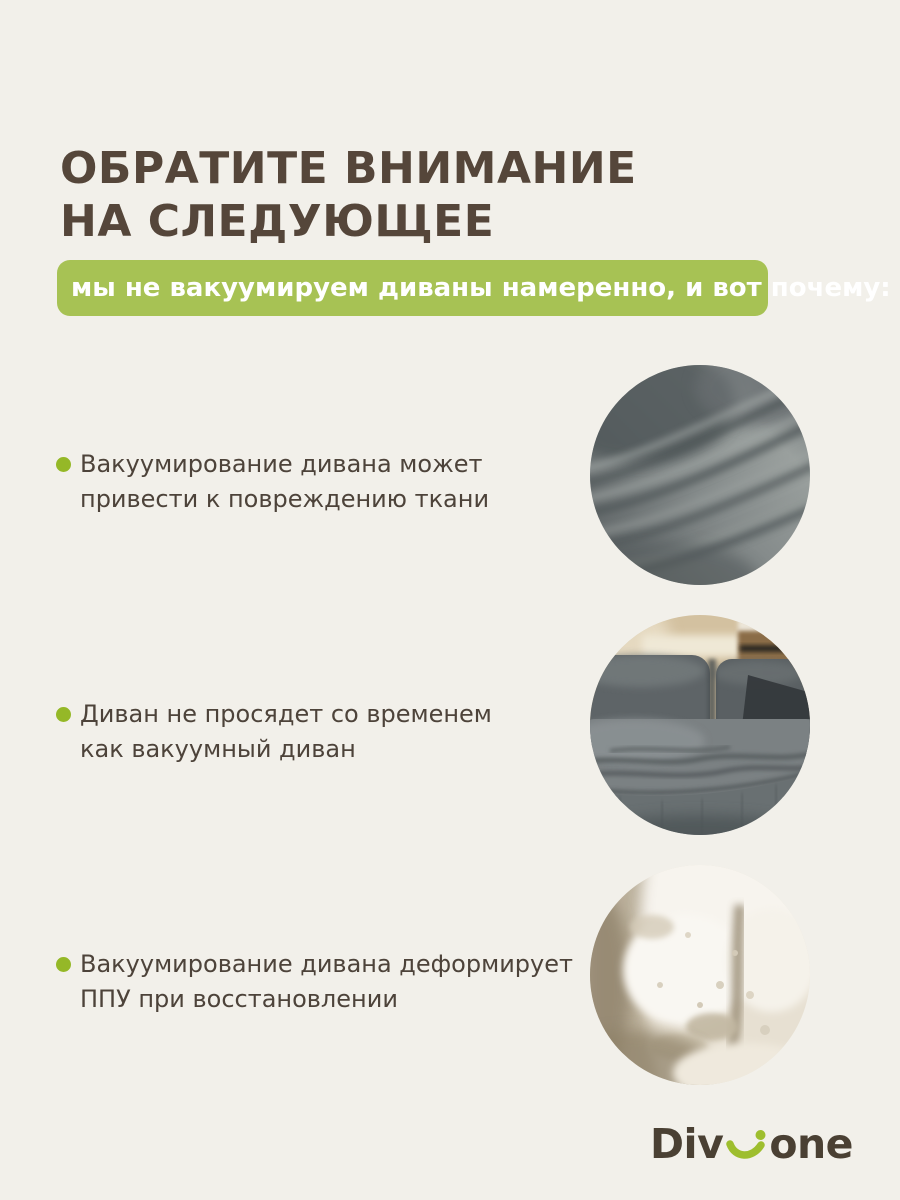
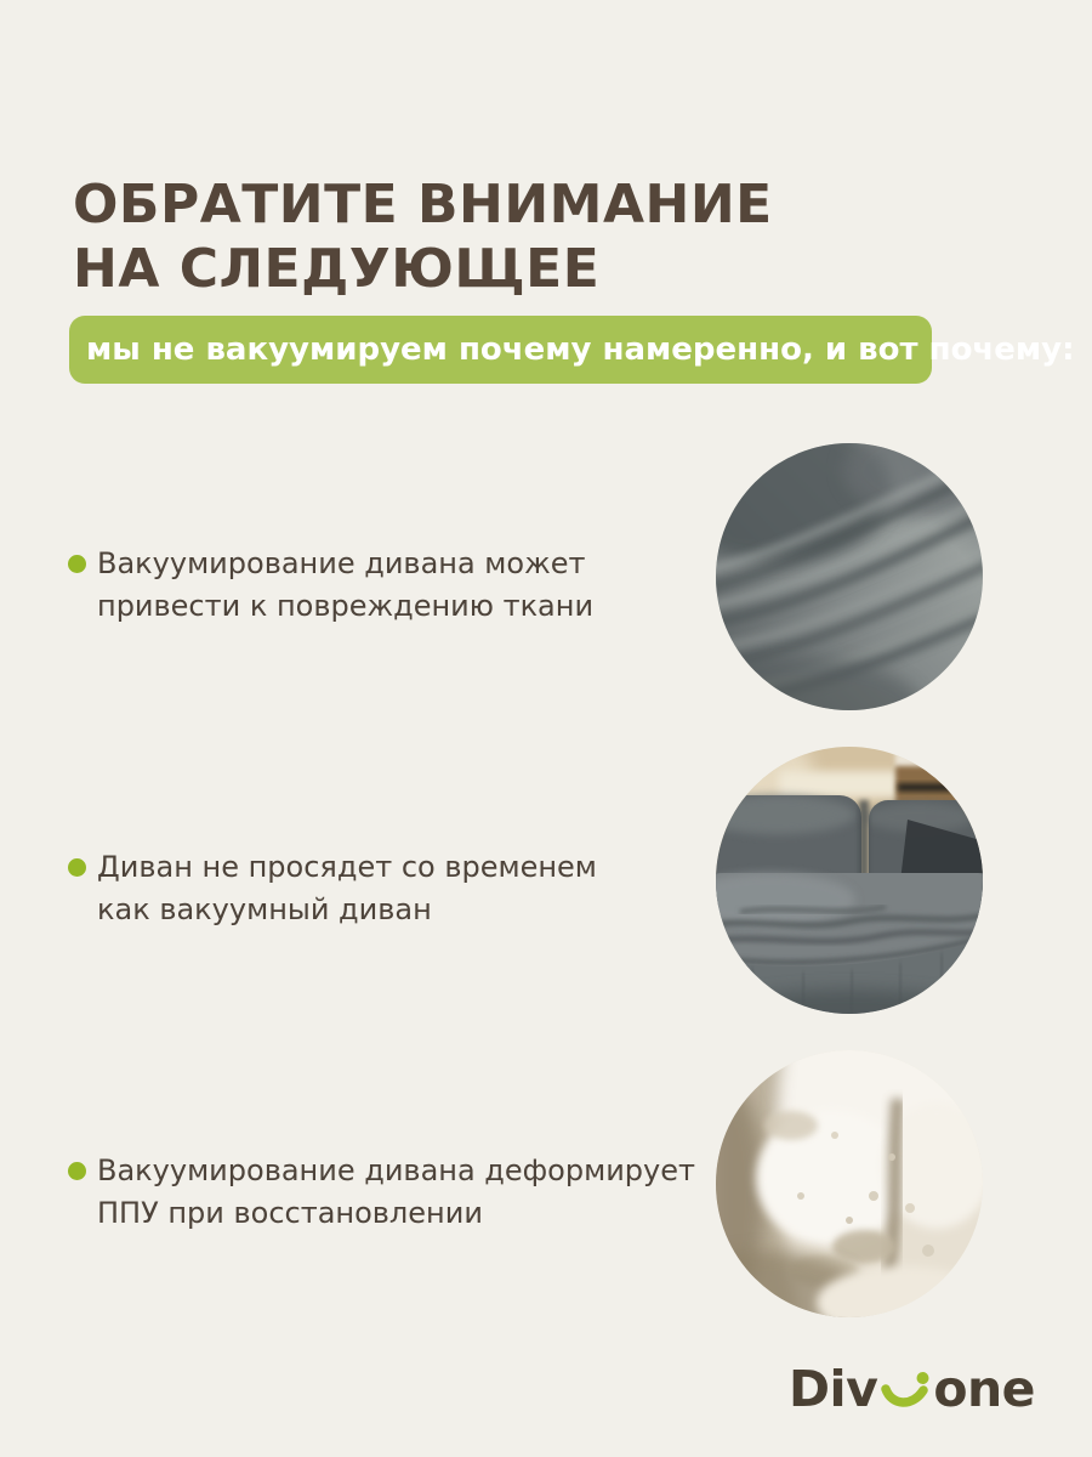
  ОБРАТИТЕ ВНИМАНИЕ
  НА СЛЕДУЮЩЕЕ
- мы не вакуумируем диваны намеренно, и вот почему:
+ мы не вакуумируем почему намеренно, и вот почему:
  Вакуумирование дивана может
  привести к повреждению ткани
  Диван не просядет со временем
  как вакуумный диван
  Вакуумирование дивана деформирует
  ППУ при восстановлении
  Div
  one
